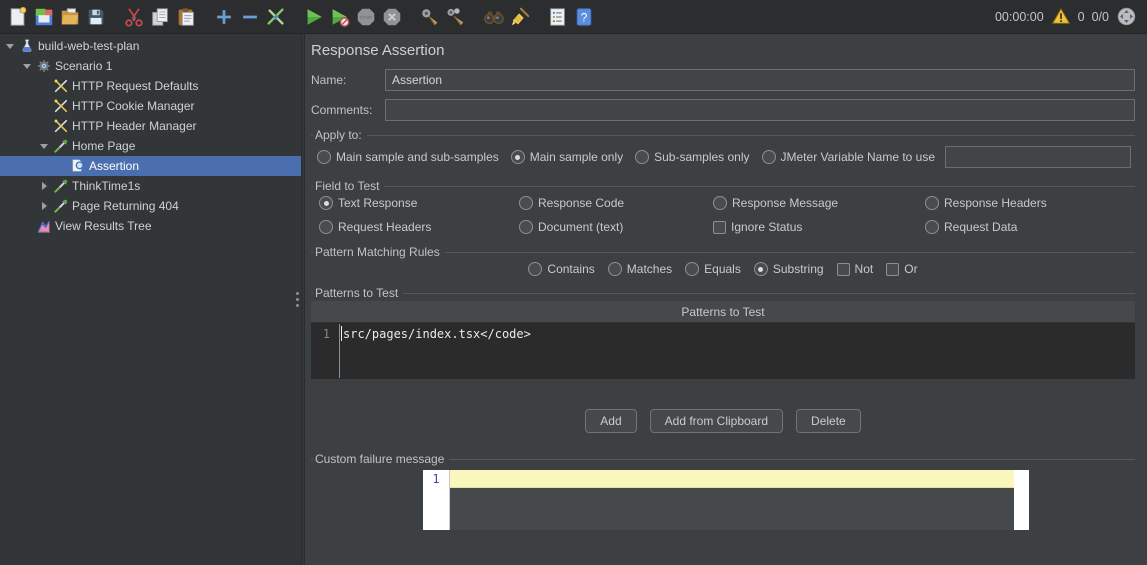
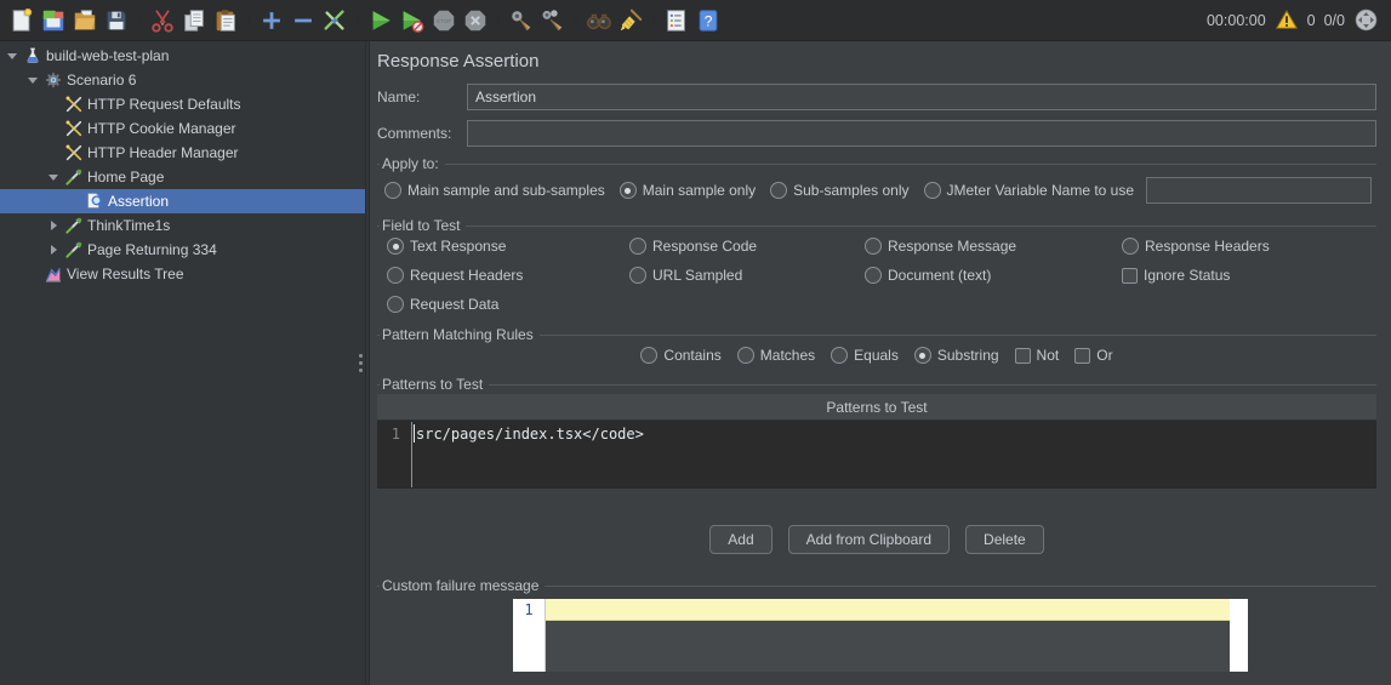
  00:00:00
  0
  0/0
  build-web-test-plan
- Scenario 1
+ Scenario 6
  HTTP Request Defaults
  HTTP Cookie Manager
  HTTP Header Manager
  Home Page
  Assertion
  ThinkTime1s
- Page Returning 404
+ Page Returning 334
  View Results Tree
  Response Assertion
  Name:
  Assertion
  Comments:
  Apply to:
  Main sample and sub-samples
  Main sample only
  Sub-samples only
  JMeter Variable Name to use
  Field to Test
  Text Response
  Response Code
  Response Message
  Response Headers
  Request Headers
+ URL Sampled
  Document (text)
  Ignore Status
  Request Data
  Pattern Matching Rules
  Contains
  Matches
  Equals
  Substring
  Not
  Or
  Patterns to Test
  Patterns to Test
  1
  src/pages/index.tsx</code>
  Add
  Add from Clipboard
  Delete
  Custom failure message
  1
